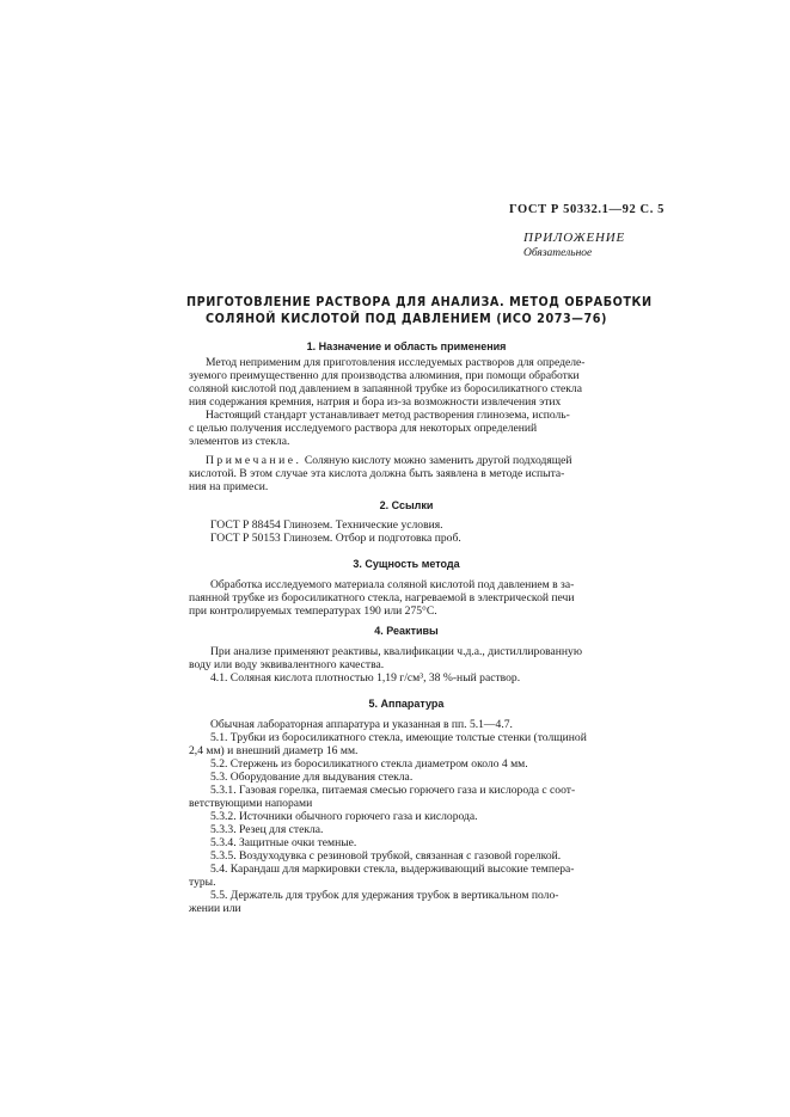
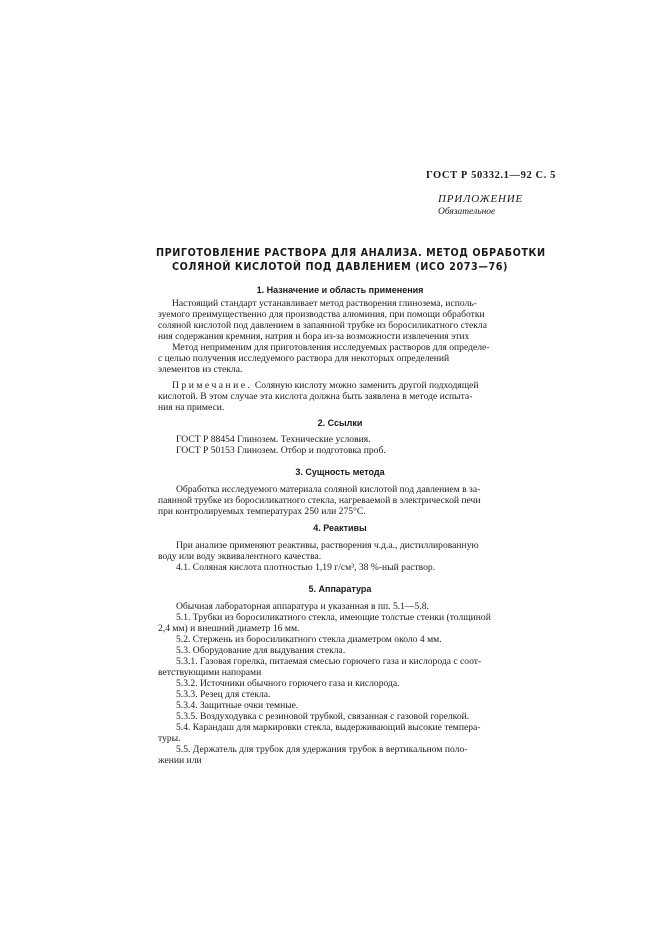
  ГОСТ Р 50332.1—92 С. 5
  ПРИЛОЖЕНИЕ
  Обязательное
  ПРИГОТОВЛЕНИЕ РАСТВОРА ДЛЯ АНАЛИЗА. МЕТОД ОБРАБОТКИ
  СОЛЯНОЙ КИСЛОТОЙ ПОД ДАВЛЕНИЕМ (ИСО 2073—76)
  1. Назначение и область применения
- Метод неприменим для приготовления исследуемых растворов для определе-
+ Настоящий стандарт устанавливает метод растворения глинозема, исполь-
  зуемого преимущественно для производства алюминия, при помощи обработки
  соляной кислотой под давлением в запаянной трубке из боросиликатного стекла
  ния содержания кремния, натрия и бора из-за возможности извлечения этих
- Настоящий стандарт устанавливает метод растворения глинозема, исполь-
+ Метод неприменим для приготовления исследуемых растворов для определе-
  с целью получения исследуемого раствора для некоторых определений
  элементов из стекла.
  Примечание. Соляную кислоту можно заменить другой подходящей
  кислотой. В этом случае эта кислота должна быть заявлена в методе испыта-
  ния на примеси.
  2. Ссылки
  ГОСТ Р 88454 Глинозем. Технические условия.
  ГОСТ Р 50153 Глинозем. Отбор и подготовка проб.
  3. Сущность метода
  Обработка исследуемого материала соляной кислотой под давлением в за-
  паянной трубке из боросиликатного стекла, нагреваемой в электрической печи
- при контролируемых температурах 190 или 275°С.
+ при контролируемых температурах 250 или 275°С.
  4. Реактивы
- При анализе применяют реактивы, квалификации ч.д.а., дистиллированную
+ При анализе применяют реактивы, растворения ч.д.а., дистиллированную
  воду или воду эквивалентного качества.
  4.1. Соляная кислота плотностью 1,19 г/см³, 38 %-ный раствор.
  5. Аппаратура
- Обычная лабораторная аппаратура и указанная в пп. 5.1—4.7.
+ Обычная лабораторная аппаратура и указанная в пп. 5.1—5.8.
  5.1. Трубки из боросиликатного стекла, имеющие толстые стенки (толщиной
  2,4 мм) и внешний диаметр 16 мм.
  5.2. Стержень из боросиликатного стекла диаметром около 4 мм.
  5.3. Оборудование для выдувания стекла.
  5.3.1. Газовая горелка, питаемая смесью горючего газа и кислорода с соот-
  ветствующими напорами
  5.3.2. Источники обычного горючего газа и кислорода.
  5.3.3. Резец для стекла.
  5.3.4. Защитные очки темные.
  5.3.5. Воздуходувка с резиновой трубкой, связанная с газовой горелкой.
  5.4. Карандаш для маркировки стекла, выдерживающий высокие темпера-
  туры.
  5.5. Держатель для трубок для удержания трубок в вертикальном поло-
  жении или
